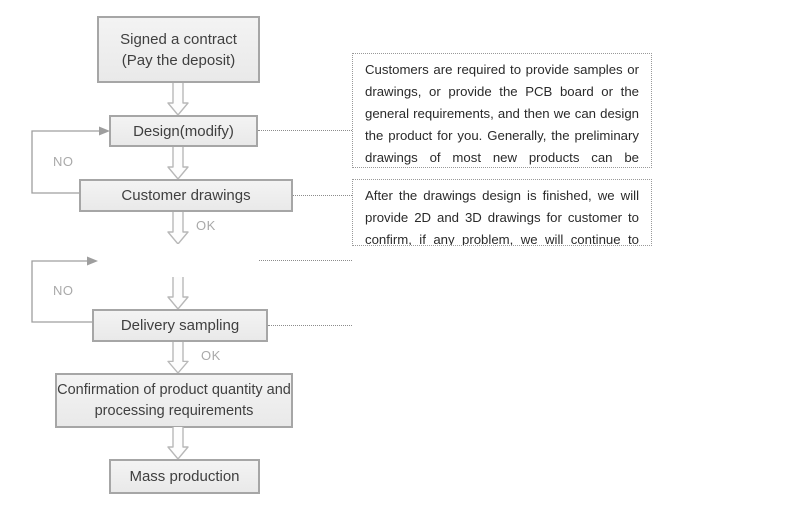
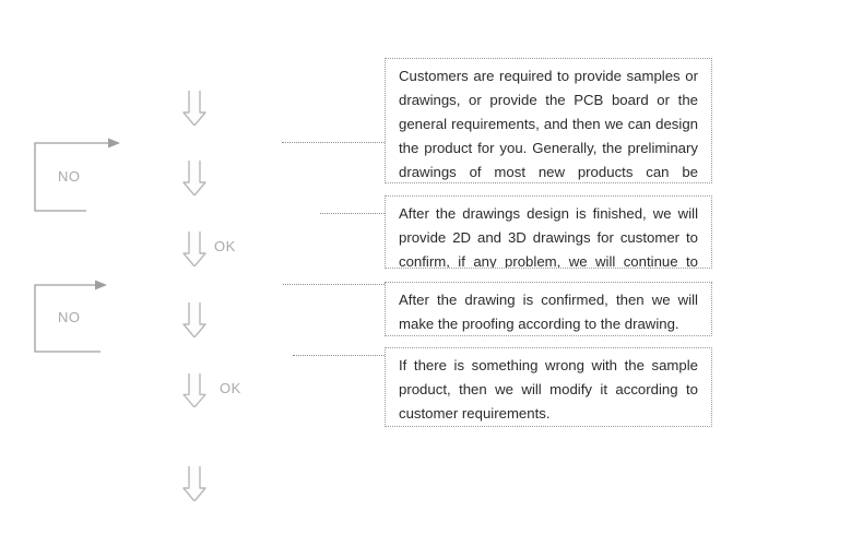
- Signed a contract
- (Pay the deposit)
- Design(modify)
- Customer drawings
- Delivery sampling
- Confirmation of product quantity and
- processing requirements
- Mass production
  OK
  OK
  NO
  NO
  Customers are required to provide samples or drawings, or provide the PCB board or the general requirements, and then we can design the product for you. Generally, the preliminary drawings of most new products can be
  After the drawings design is finished, we will provide 2D and 3D drawings for customer to confirm, if any problem, we will continue to
+ After the drawing is confirmed, then we will make the proofing according to the drawing.
+ If there is something wrong with the sample product, then we will modify it according to customer requirements.
